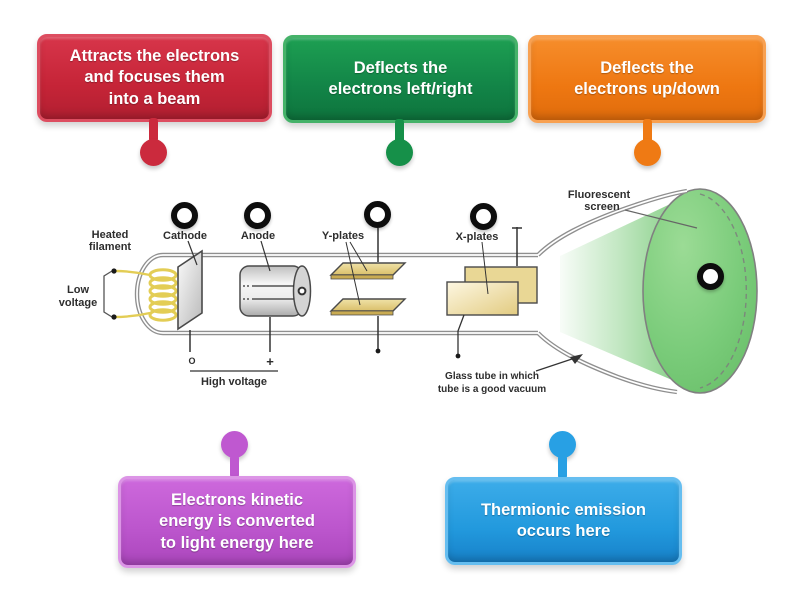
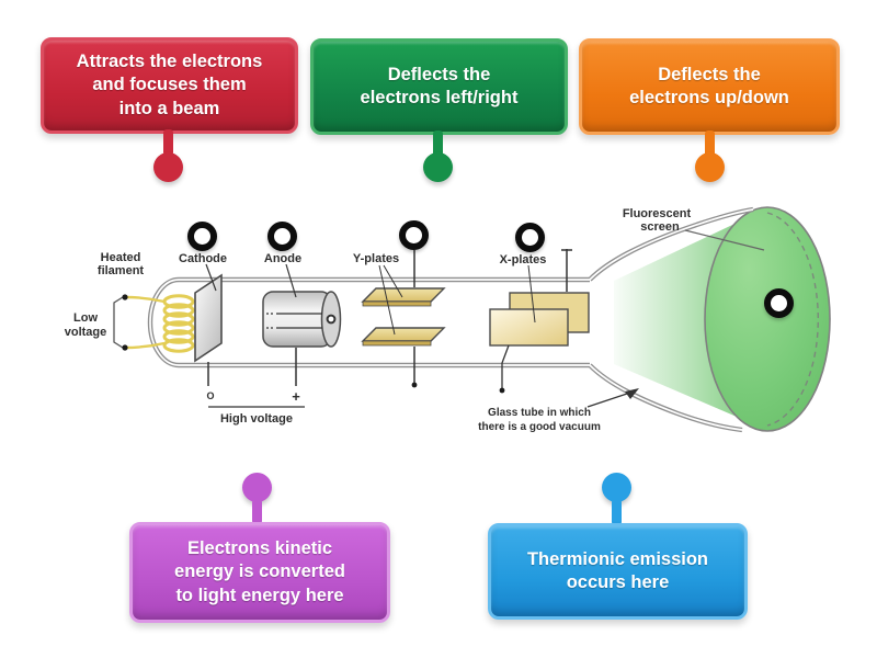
  Heated
  filament
  Low
  voltage
  Cathode
  Anode
  Y-plates
  X-plates
  Fluorescent
  screen
  Glass tube in which
- tube is a good vacuum
+ there is a good vacuum
  High voltage
  O
  +
  Attracts the electrons
  and focuses them
  into a beam
  Deflects the
  electrons left/right
  Deflects the
  electrons up/down
  Electrons kinetic
  energy is converted
  to light energy here
  Thermionic emission
  occurs here
